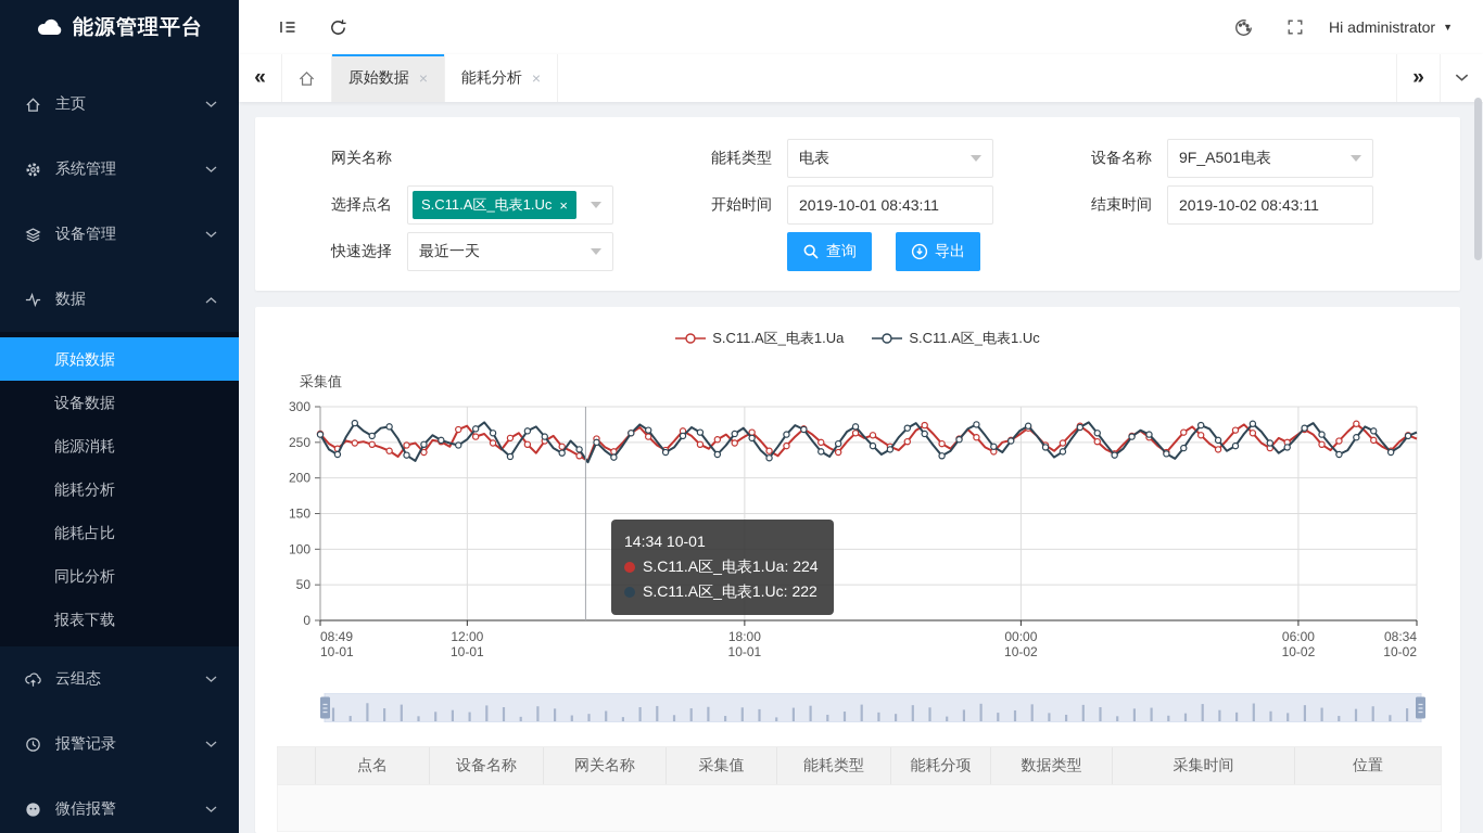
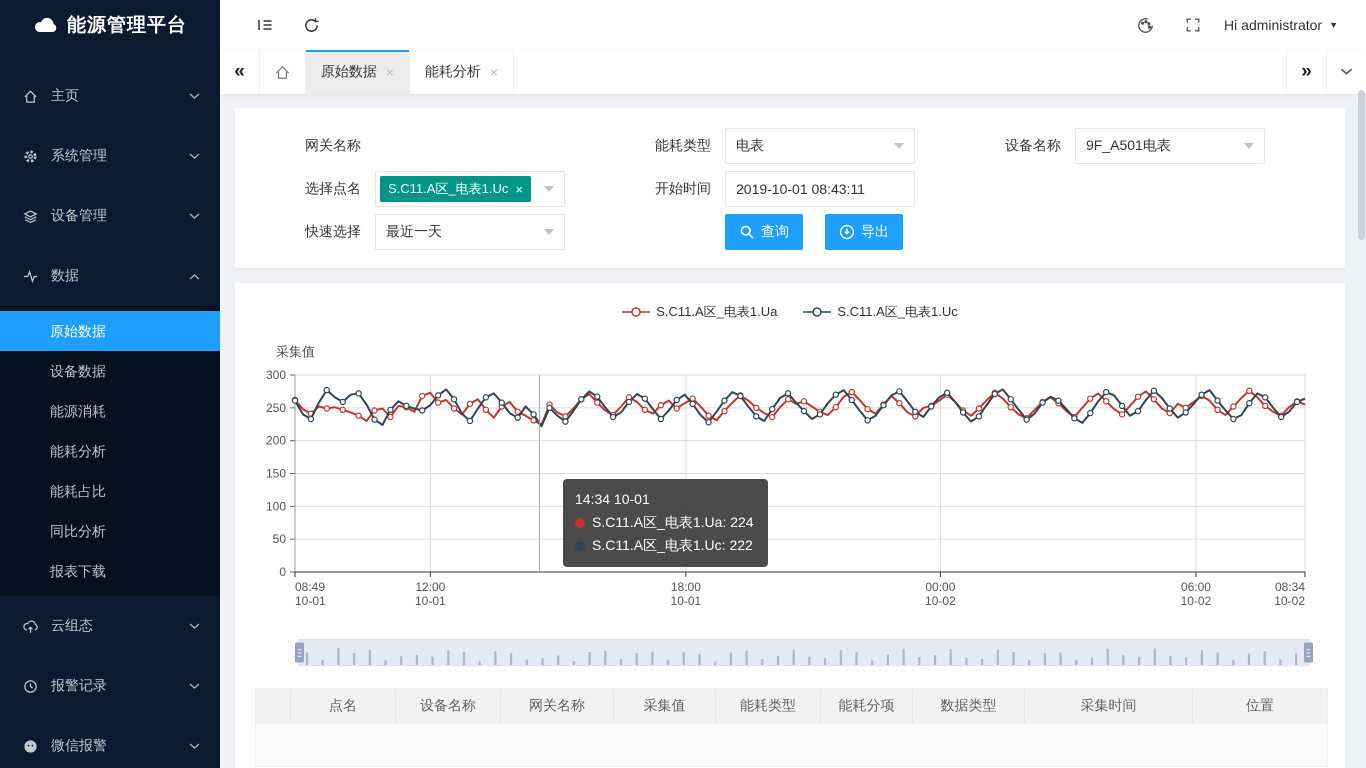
  能源管理平台
  主页
  系统管理
  设备管理
  数据
  原始数据
  设备数据
  能源消耗
  能耗分析
  能耗占比
  同比分析
  报表下载
  云组态
  报警记录
  微信报警
  Hi administrator
  ▼
  «
  原始数据
  ×
  能耗分析
  ×
  »
  网关名称
  能耗类型
  电表
  设备名称
  9F_A501电表
  选择点名
  S.C11.A区_电表1.Uc
  ×
  开始时间
  2019-10-01 08:43:11
- 结束时间
- 2019-10-02 08:43:11
  快速选择
  最近一天
  查询
  导出
  S.C11.A区_电表1.Ua
  S.C11.A区_电表1.Uc
  采集值
  0
  50
  100
  150
  200
  250
  300
  08:49
  10-01
  12:00
  10-01
  18:00
  10-01
  00:00
  10-02
  06:00
  10-02
  08:34
  10-02
  14:34 10-01
  S.C11.A区_电表1.Ua: 224
  S.C11.A区_电表1.Uc: 222
  点名
  设备名称
  网关名称
  采集值
  能耗类型
  能耗分项
  数据类型
  采集时间
  位置
